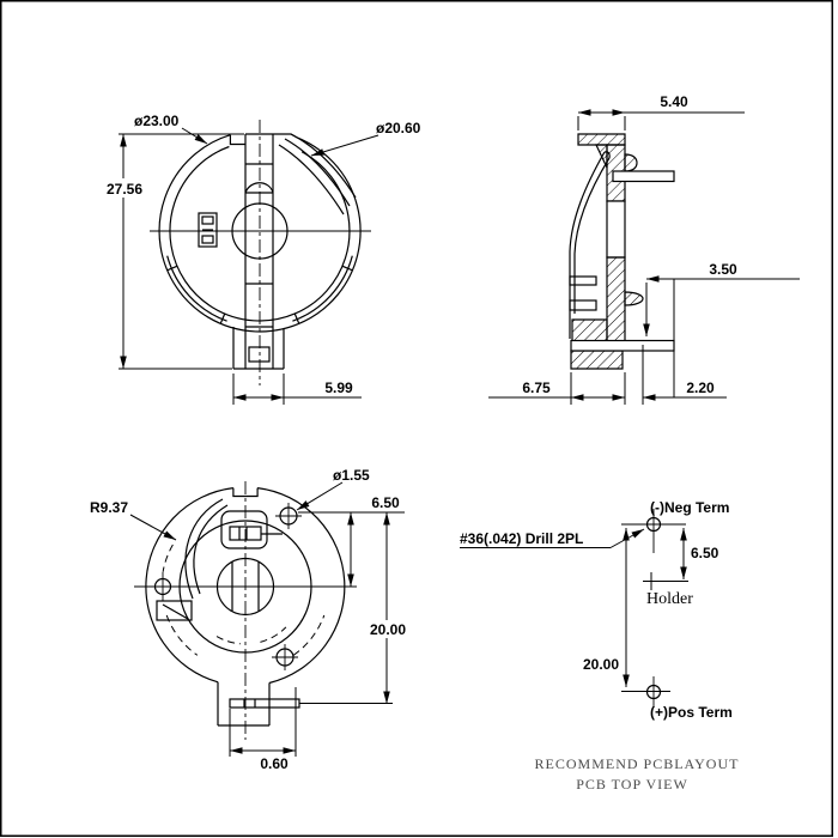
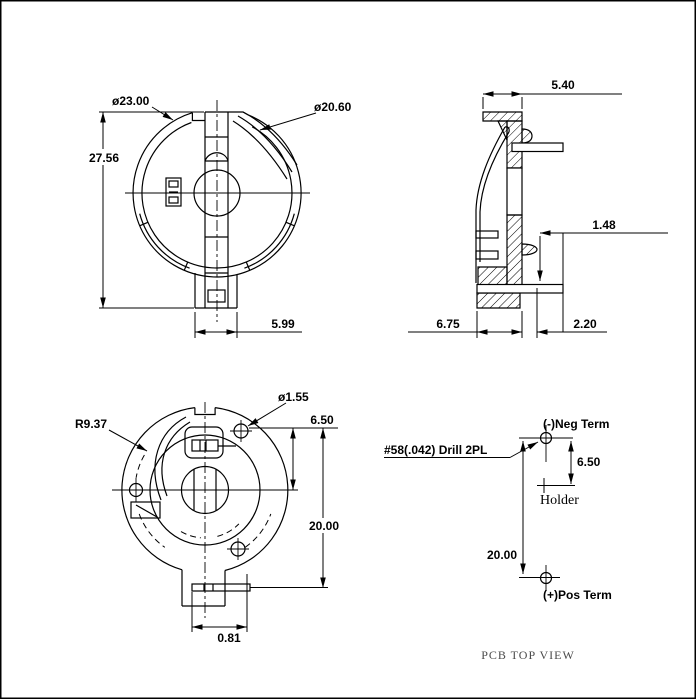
  27.56
  ø23.00
  ø20.60
  5.99
  5.40
- 3.50
+ 1.48
  6.75
  2.20
  R9.37
  ø1.55
  6.50
  20.00
- 0.60
+ 0.81
  (-)Neg Term
- #36(.042) Drill 2PL
+ #58(.042) Drill 2PL
  6.50
  Holder
  20.00
  (+)Pos Term
- RECOMMEND PCBLAYOUT
  PCB TOP VIEW
